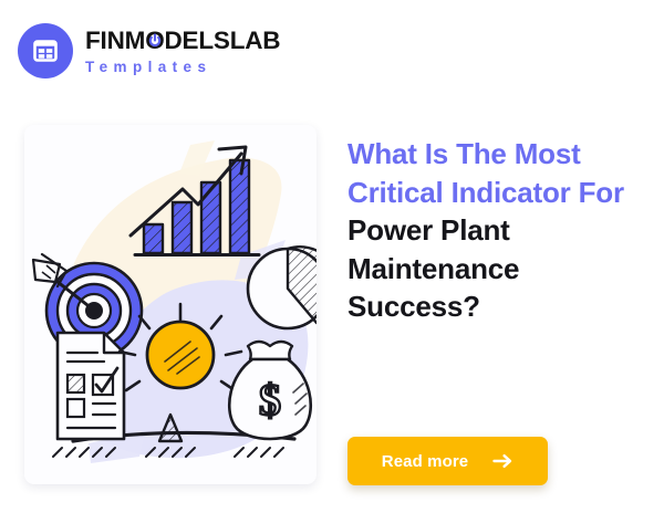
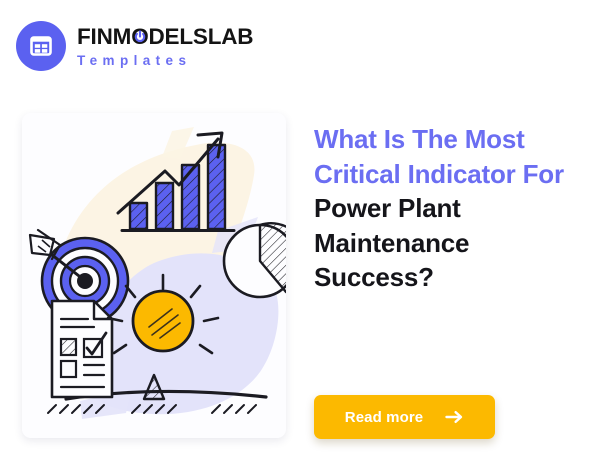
  FINM
  DELSLAB
  Templates
- $
  What Is The Most
  Critical Indicator For
  Power Plant
  Maintenance
  Success?
  Read more
